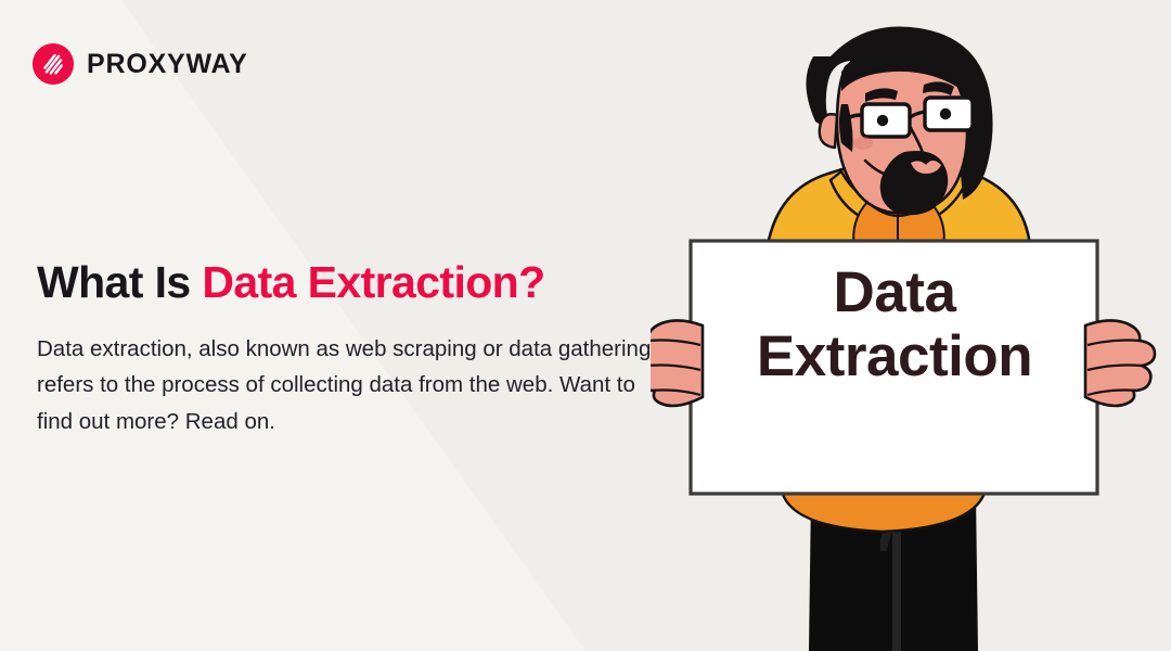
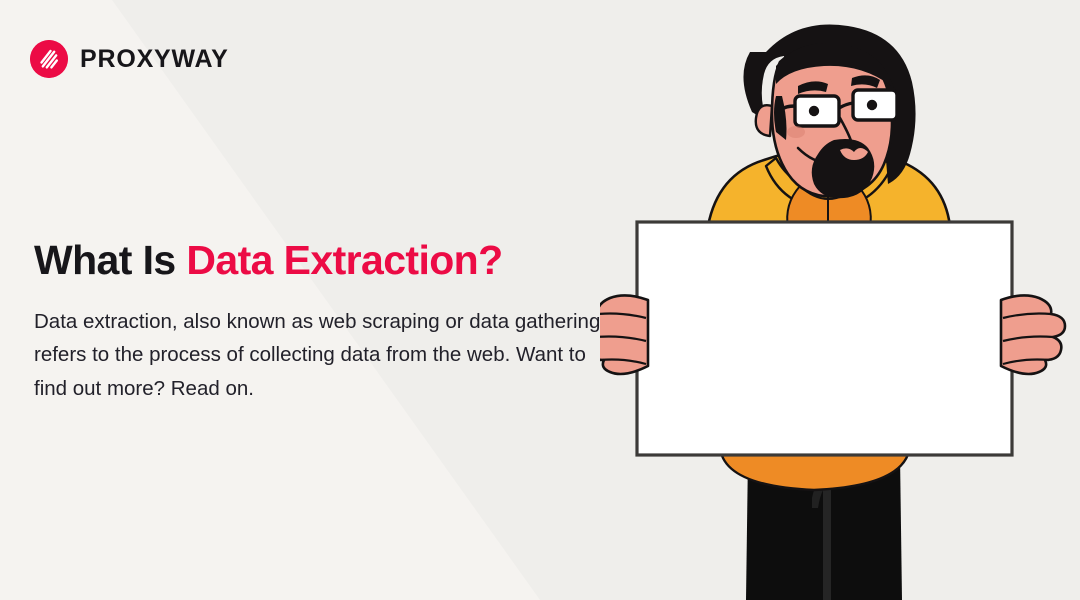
  PROXYWAY
  What Is Data Extraction?
  Data extraction, also known as web scraping or data gathering refers to the process of collecting data from the web. Want to find out more? Read on.
- Data
- Extraction
